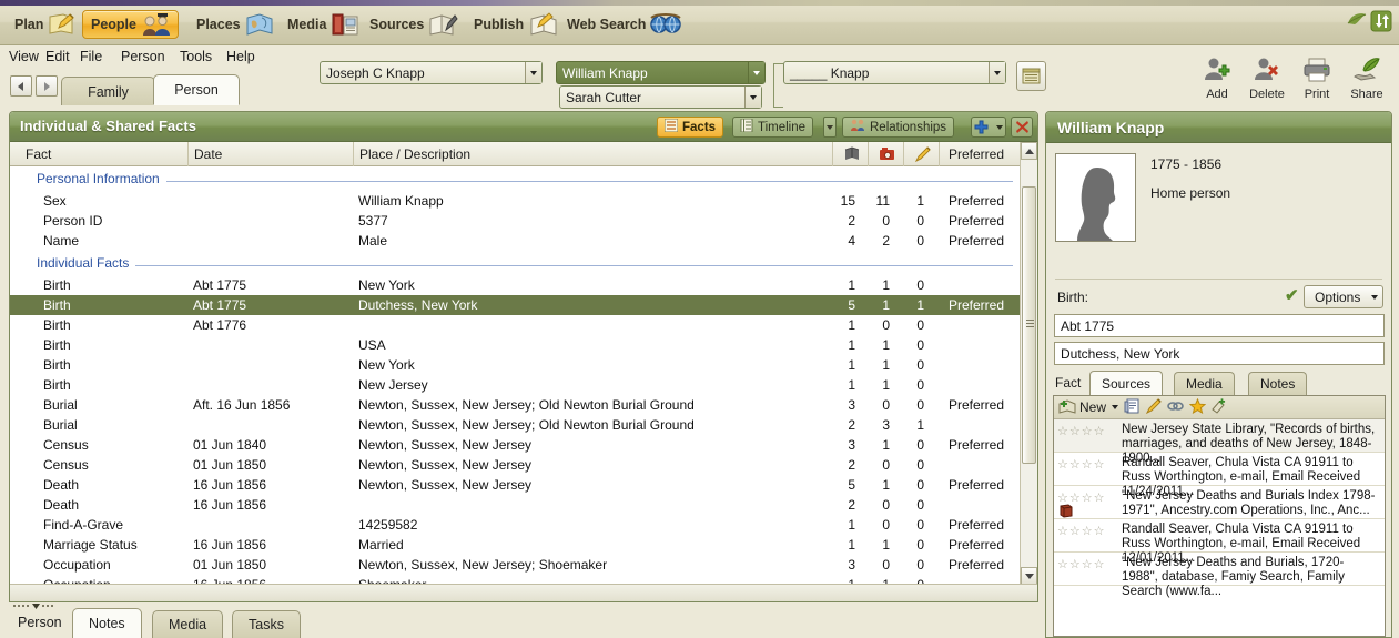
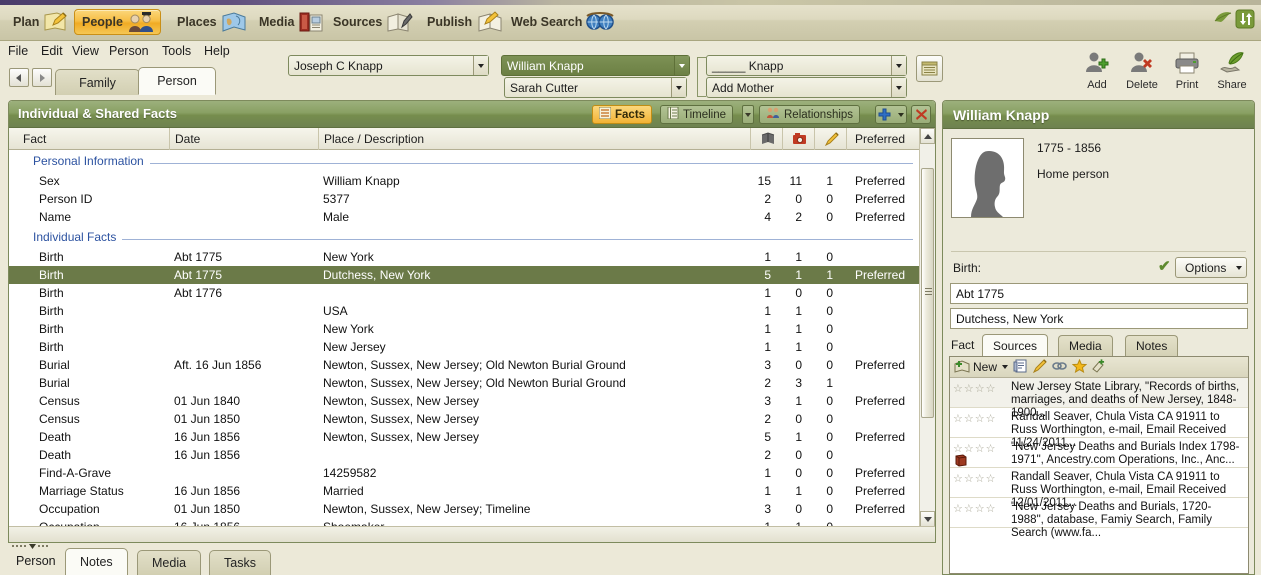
  Plan
  People
  Places
  Media
  Sources
  Publish
  Web Search
- View
+ File
  Edit
- File
+ View
  Person
  Tools
  Help
  Family
  Person
  Joseph C Knapp
  William Knapp
  Sarah Cutter
  _____ Knapp
+ Add Mother
  Add
  Delete
  Print
  Share
  Individual & Shared Facts
  Facts
  Timeline
  Relationships
  Fact
  Date
  Place / Description
  Preferred
  Personal Information
  Sex
  William Knapp
  15
  11
  1
  Preferred
  Person ID
  5377
  2
  0
  0
  Preferred
  Name
  Male
  4
  2
  0
  Preferred
  Individual Facts
  Birth
  Abt 1775
  New York
  1
  1
  0
  Birth
  Abt 1775
  Dutchess, New York
  5
  1
  1
  Preferred
  Birth
  Abt 1776
  1
  0
  0
  Birth
  USA
  1
  1
  0
  Birth
  New York
  1
  1
  0
  Birth
  New Jersey
  1
  1
  0
  Burial
  Aft. 16 Jun 1856
  Newton, Sussex, New Jersey; Old Newton Burial Ground
  3
  0
  0
  Preferred
  Burial
  Newton, Sussex, New Jersey; Old Newton Burial Ground
  2
  3
  1
  Census
  01 Jun 1840
  Newton, Sussex, New Jersey
  3
  1
  0
  Preferred
  Census
  01 Jun 1850
  Newton, Sussex, New Jersey
  2
  0
  0
  Death
  16 Jun 1856
  Newton, Sussex, New Jersey
  5
  1
  0
  Preferred
  Death
  16 Jun 1856
  2
  0
  0
  Find-A-Grave
  14259582
  1
  0
  0
  Preferred
  Marriage Status
  16 Jun 1856
  Married
  1
  1
  0
  Preferred
  Occupation
  01 Jun 1850
- Newton, Sussex, New Jersey; Shoemaker
+ Newton, Sussex, New Jersey; Timeline
  3
  0
  0
  Preferred
  William Knapp
  1775 - 1856
  Home person
  Birth:
  ✔
  Options
  Abt 1775
  Dutchess, New York
  Fact
  Sources
  Media
  Notes
  New
  ☆☆☆☆
  New Jersey State Library, "Records of births, marriages, and deaths of New Jersey, 1848-1900...
  ☆☆☆☆
  Randall Seaver, Chula Vista CA 91911 to Russ Worthington, e-mail, Email Received 11/24/2011...
  ☆☆☆☆
  "New Jersey Deaths and Burials Index 1798-1971", Ancestry.com Operations, Inc., Anc...
  ☆☆☆☆
  Randall Seaver, Chula Vista CA 91911 to Russ Worthington, e-mail, Email Received 12/01/2011...
  ☆☆☆☆
  "New Jersey Deaths and Burials, 1720-1988", database, Famiy Search, Family Search (www.fa...
  Person
  Notes
  Media
  Tasks
